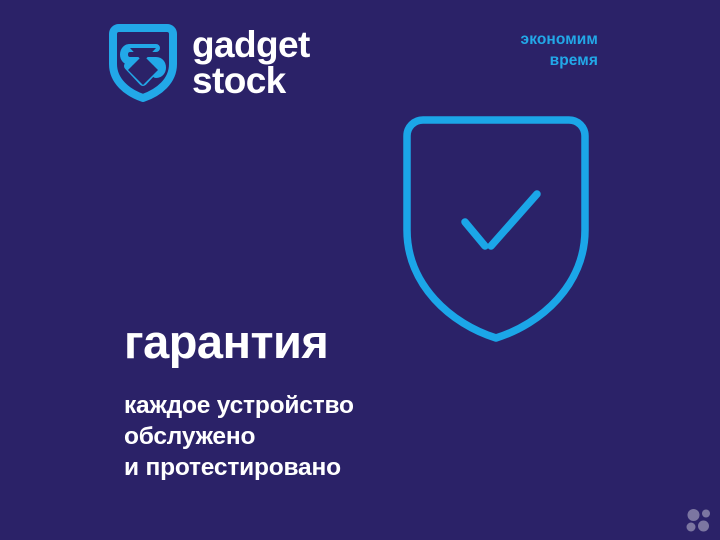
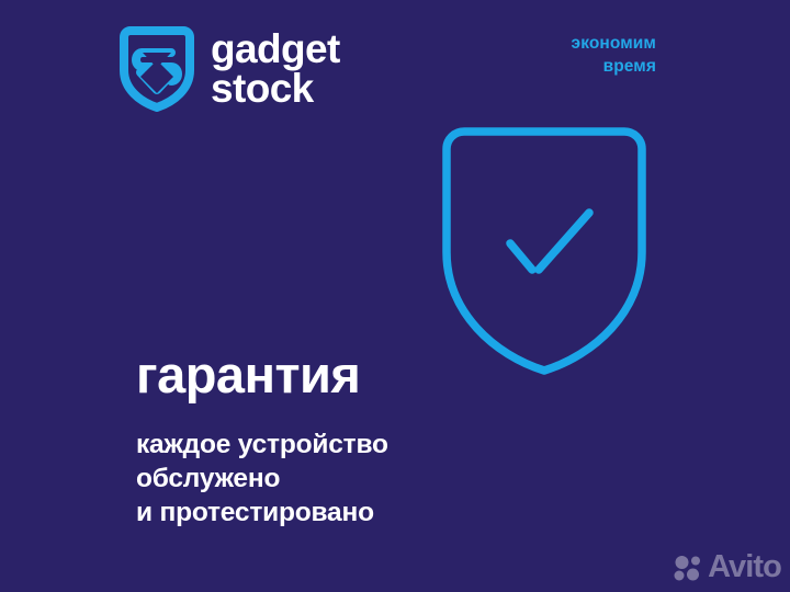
  gadget
  stock
  экономим
  время
  гарантия
  каждое устройство
  обслужено
  и протестировано
+ Avito
